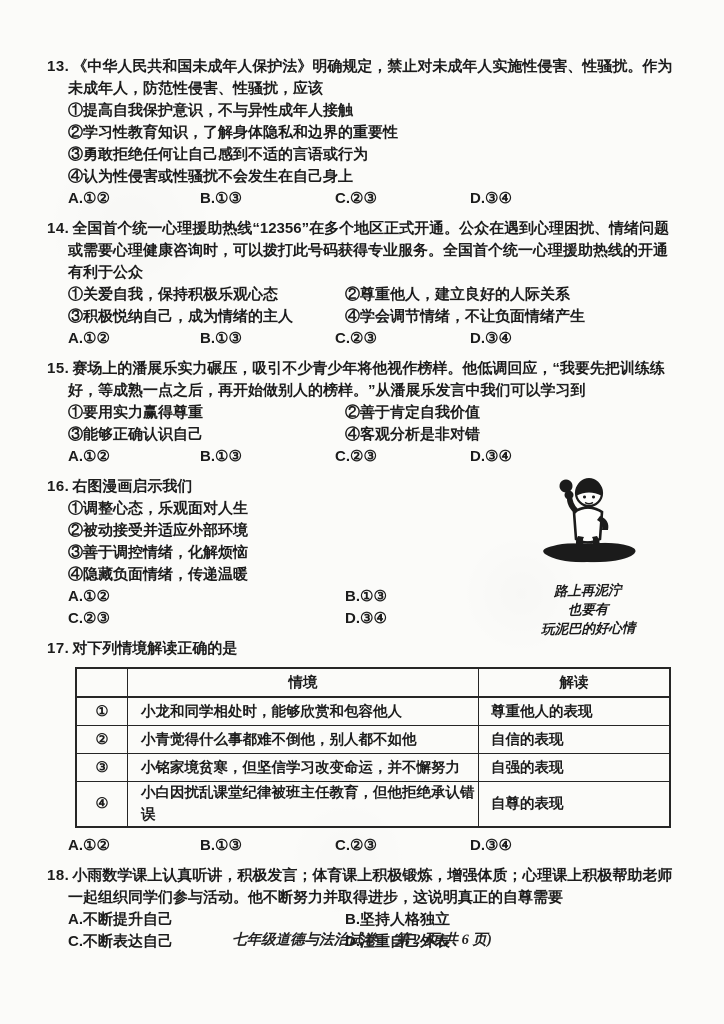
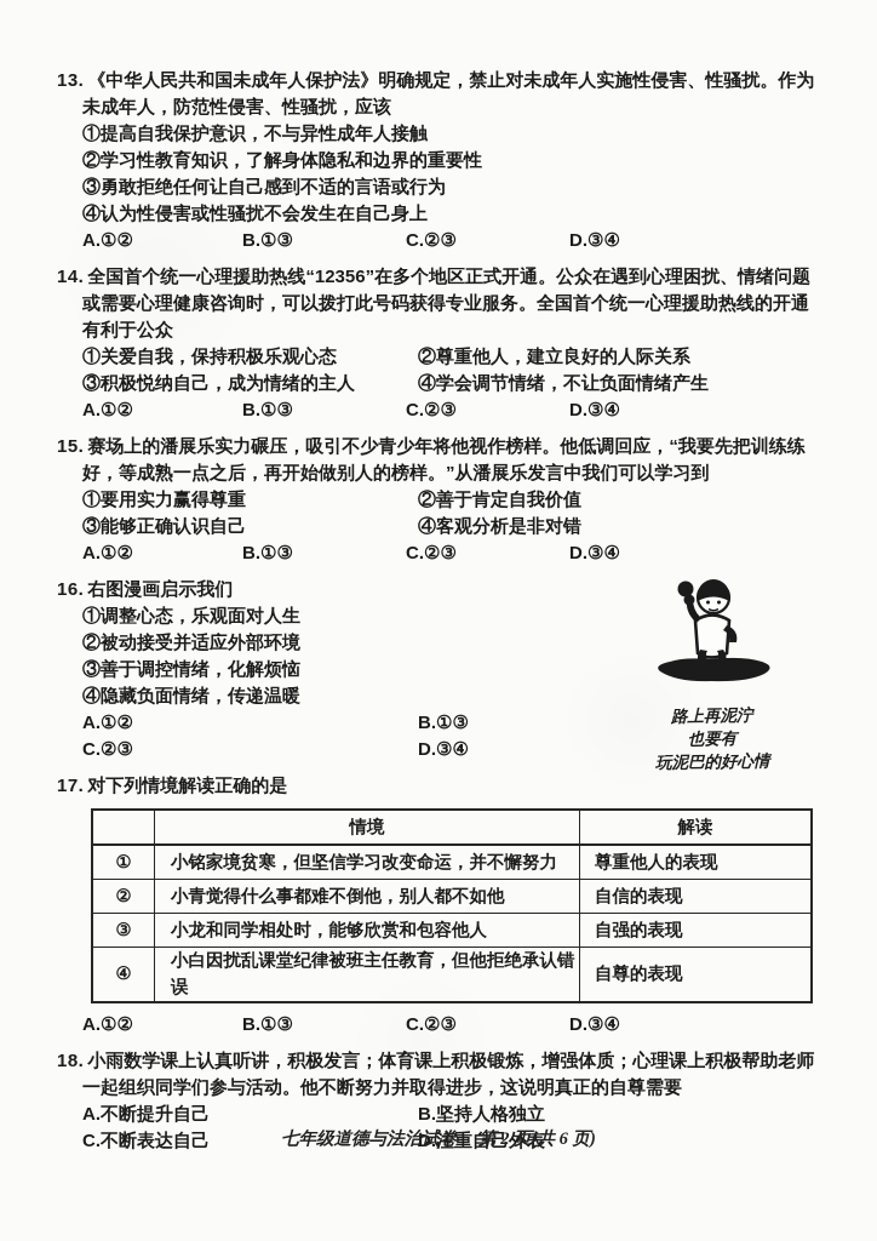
  13. 《中华人民共和国未成年人保护法》明确规定，禁止对未成年人实施性侵害、性骚扰。作为未成年人，防范性侵害、性骚扰，应该
  ①提高自我保护意识，不与异性成年人接触
  ②学习性教育知识，了解身体隐私和边界的重要性
  ③勇敢拒绝任何让自己感到不适的言语或行为
  ④认为性侵害或性骚扰不会发生在自己身上
  A.①② B.①③ C.②③ D.③④
  14. 全国首个统一心理援助热线“12356”在多个地区正式开通。公众在遇到心理困扰、情绪问题或需要心理健康咨询时，可以拨打此号码获得专业服务。全国首个统一心理援助热线的开通有利于公众
  ①关爱自我，保持积极乐观心态 ②尊重他人，建立良好的人际关系
  ③积极悦纳自己，成为情绪的主人 ④学会调节情绪，不让负面情绪产生
  A.①② B.①③ C.②③ D.③④
  15. 赛场上的潘展乐实力碾压，吸引不少青少年将他视作榜样。他低调回应，“我要先把训练练好，等成熟一点之后，再开始做别人的榜样。”从潘展乐发言中我们可以学习到
  ①要用实力赢得尊重 ②善于肯定自我价值
  ③能够正确认识自己 ④客观分析是非对错
  A.①② B.①③ C.②③ D.③④
  路上再泥泞
  也要有
  玩泥巴的好心情
  16. 右图漫画启示我们
  ①调整心态，乐观面对人生
  ②被动接受并适应外部环境
  ③善于调控情绪，化解烦恼
  ④隐藏负面情绪，传递温暖
  A.①② B.①③
  C.②③ D.③④
  17. 对下列情境解读正确的是
  	情境	解读
- ①	小龙和同学相处时，能够欣赏和包容他人	尊重他人的表现
+ ①	小铭家境贫寒，但坚信学习改变命运，并不懈努力	尊重他人的表现
  ②	小青觉得什么事都难不倒他，别人都不如他	自信的表现
- ③	小铭家境贫寒，但坚信学习改变命运，并不懈努力	自强的表现
+ ③	小龙和同学相处时，能够欣赏和包容他人	自强的表现
  ④	小白因扰乱课堂纪律被班主任教育，但他拒绝承认错误	自尊的表现
  A.①② B.①③ C.②③ D.③④
  18. 小雨数学课上认真听讲，积极发言；体育课上积极锻炼，增强体质；心理课上积极帮助老师一起组织同学们参与活动。他不断努力并取得进步，这说明真正的自尊需要
  A.不断提升自己 B.坚持人格独立
  C.不断表达自己 D.注重自己外表
  七年级道德与法治试卷 第 2 页(共 6 页)
